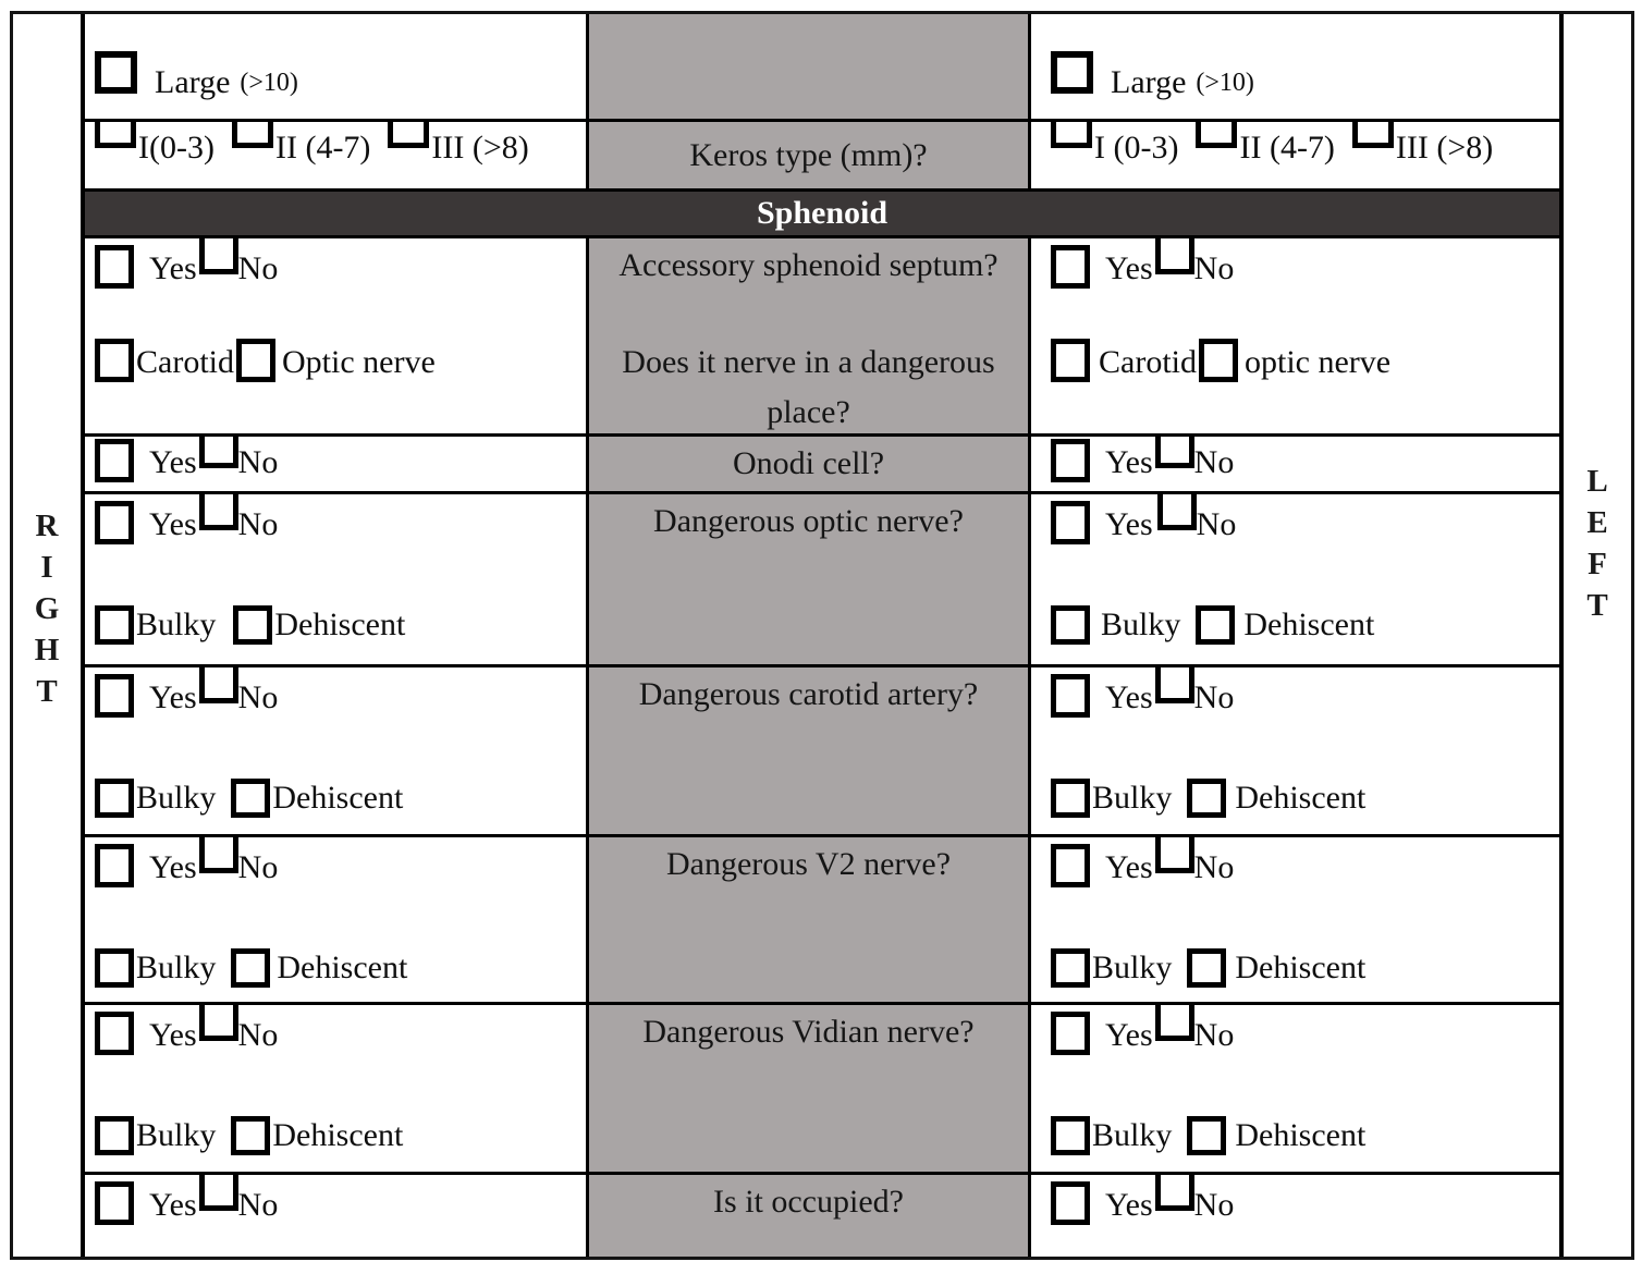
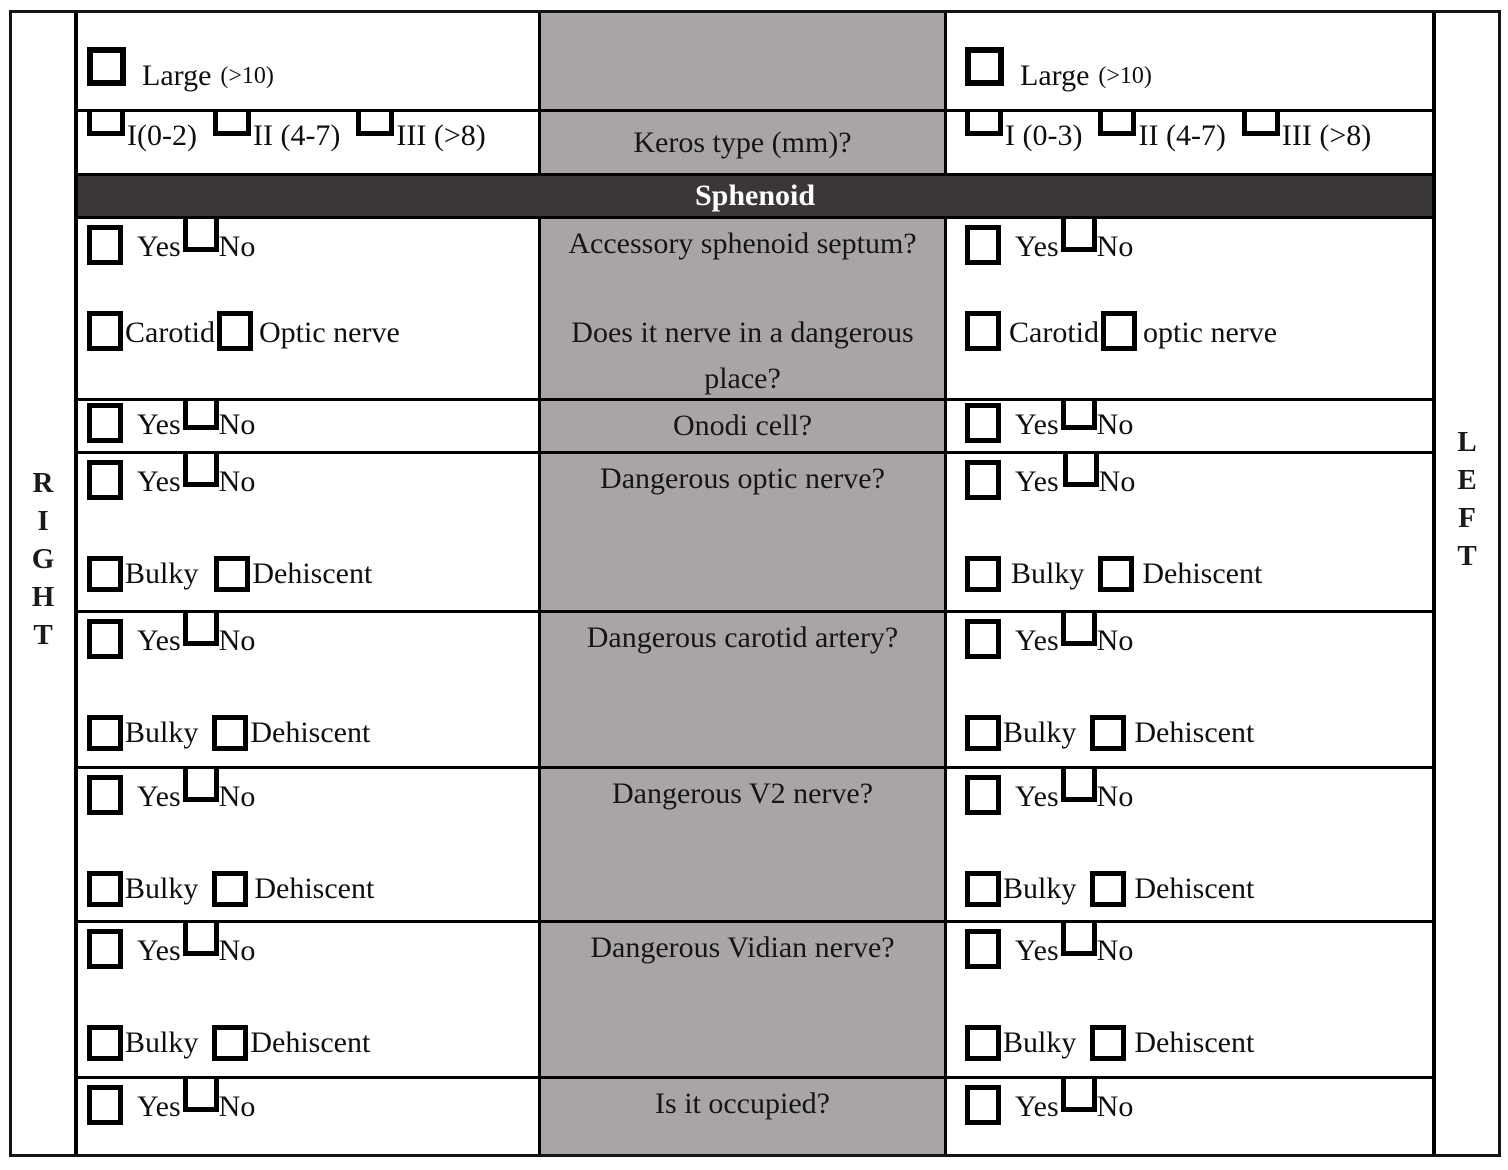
  R
  I
  G
  H
  T
  Large
  (>10)
  Large
  (>10)
- I(0-3)
+ I(0-2)
  II (4-7)
  III (>8)
  Keros type (mm)?
  I (0-3)
  II (4-7)
  III (>8)
  Sphenoid
  Yes
  No
  Carotid
  Optic nerve
  Accessory sphenoid septum?
  Does it nerve in a dangerous place?
  Yes
  No
  Carotid
  optic nerve
  Yes
  No
  Onodi cell?
  Yes
  No
  Yes
  No
  Bulky
  Dehiscent
  Dangerous optic nerve?
  Yes
  No
  Bulky
  Dehiscent
  Yes
  No
  Bulky
  Dehiscent
  Dangerous carotid artery?
  Yes
  No
  Bulky
  Dehiscent
  Yes
  No
  Bulky
  Dehiscent
  Dangerous V2 nerve?
  Yes
  No
  Bulky
  Dehiscent
  Yes
  No
  Bulky
  Dehiscent
  Dangerous Vidian nerve?
  Yes
  No
  Bulky
  Dehiscent
  Yes
  No
  Is it occupied?
  Yes
  No
  L
  E
  F
  T
